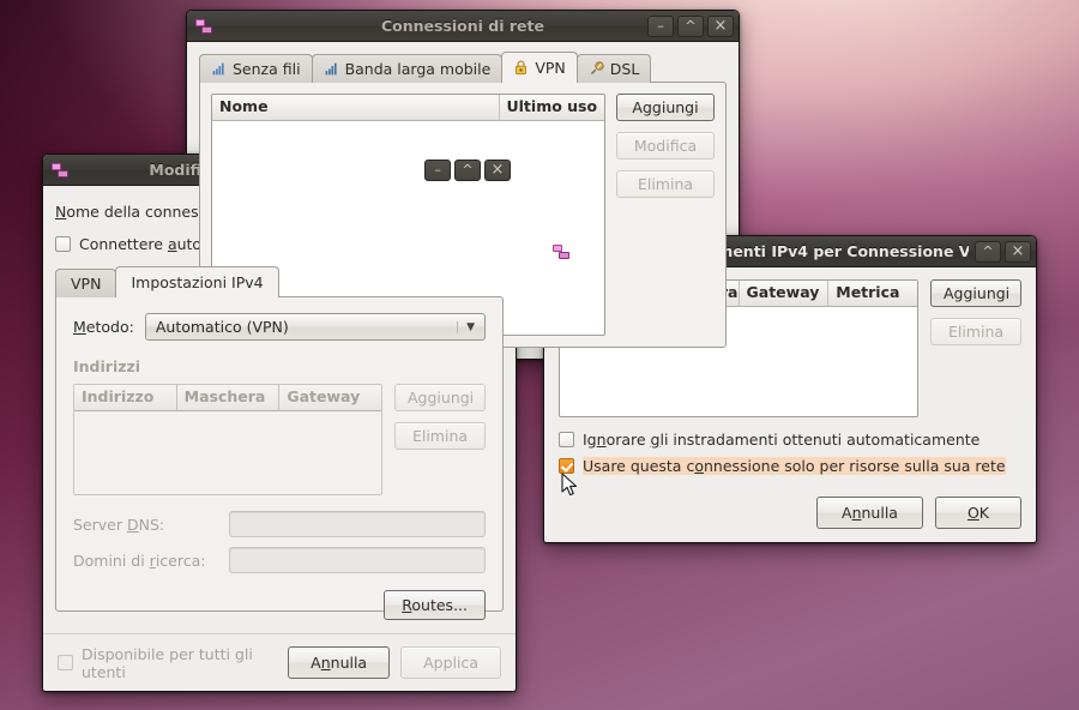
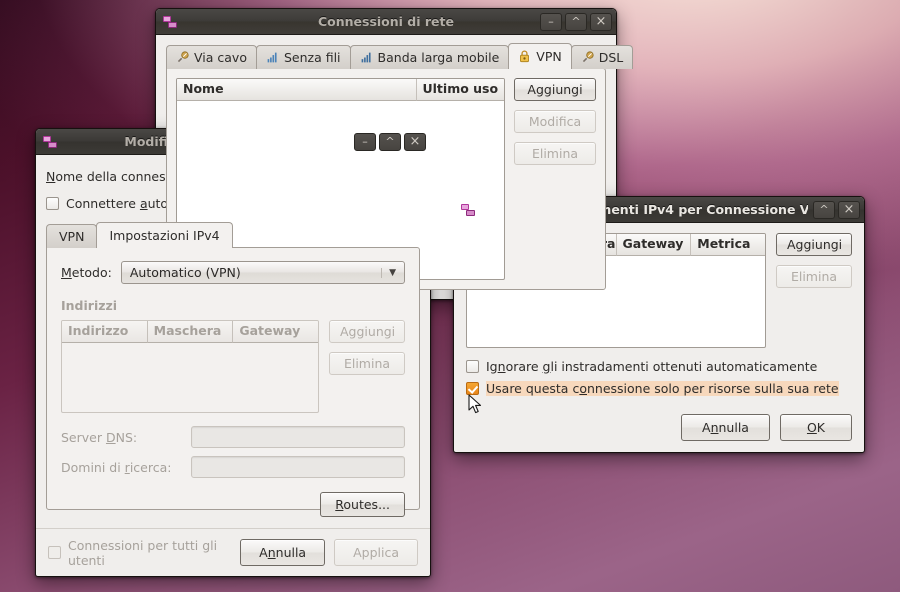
  Connessioni di rete
  –
  ^
  ×
+ Via cavo
  Senza fili
  Banda larga mobile
  VPN
  DSL
  Nome
  Ultimo uso
  Aggiungi
  Modifica
  Elimina
  –
  ^
  ×
  Nome della connes
  VPN
  Impostazioni IPv4
  Metodo:
  Automatico (VPN)
  ▼
  Indirizzi
  Indirizzo
  Maschera
  Gateway
  Aggiungi
  Elimina
  Server DNS:
  Domini di ricerca:
  Routes...
- Disponibile per tutti gli utenti
+ Connessioni per tutti gli utenti
  Annulla
  Applica
  ^
  ×
  Gateway
  Metrica
  Aggiungi
  Elimina
  Ignorare gli instradamenti ottenuti automaticamente
  Usare questa connessione solo per risorse sulla sua rete
  Annulla
  OK
